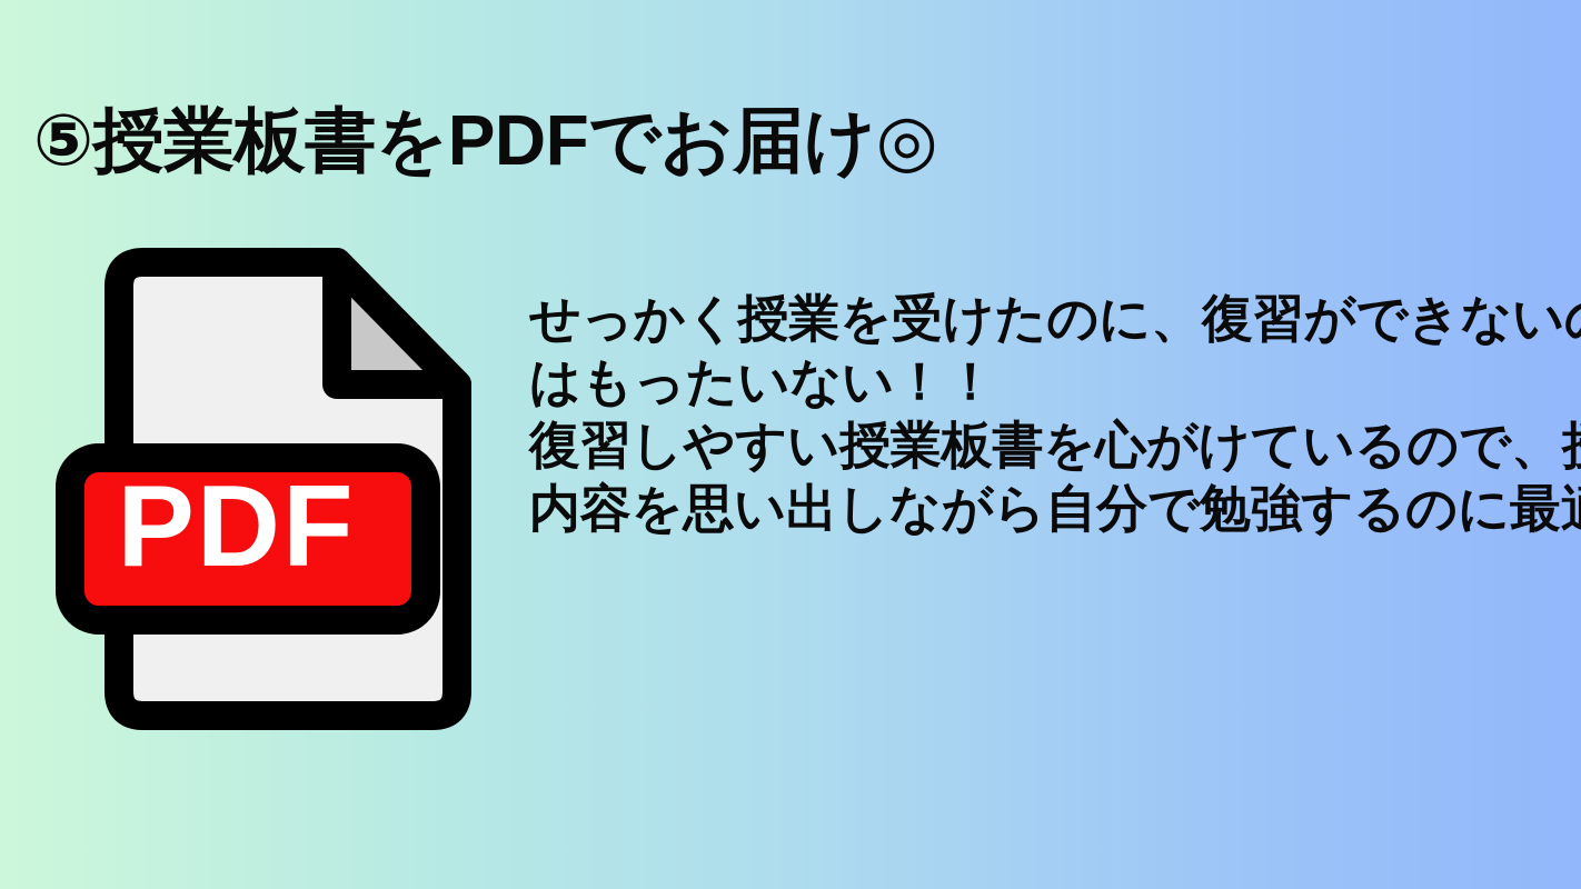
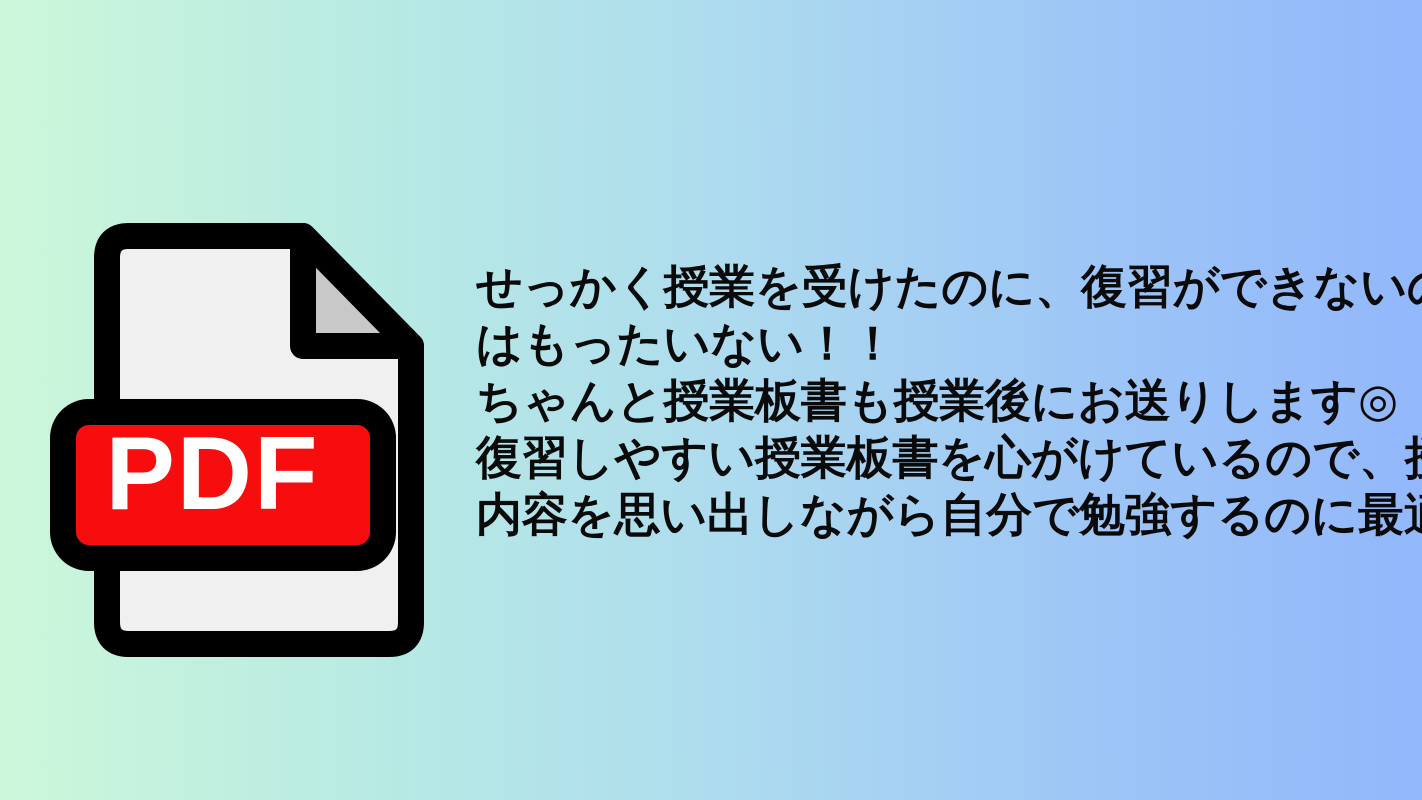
- ⑤授業板書をPDFでお届け◎
  PDF
  せっかく授業を受けたのに、復習ができない
  はもったいない！！
+ ちゃんと授業板書も授業後にお送りします◎
  復習しやすい授業板書を心がけているので、
  内容を思い出しながら自分で勉強するのに最
